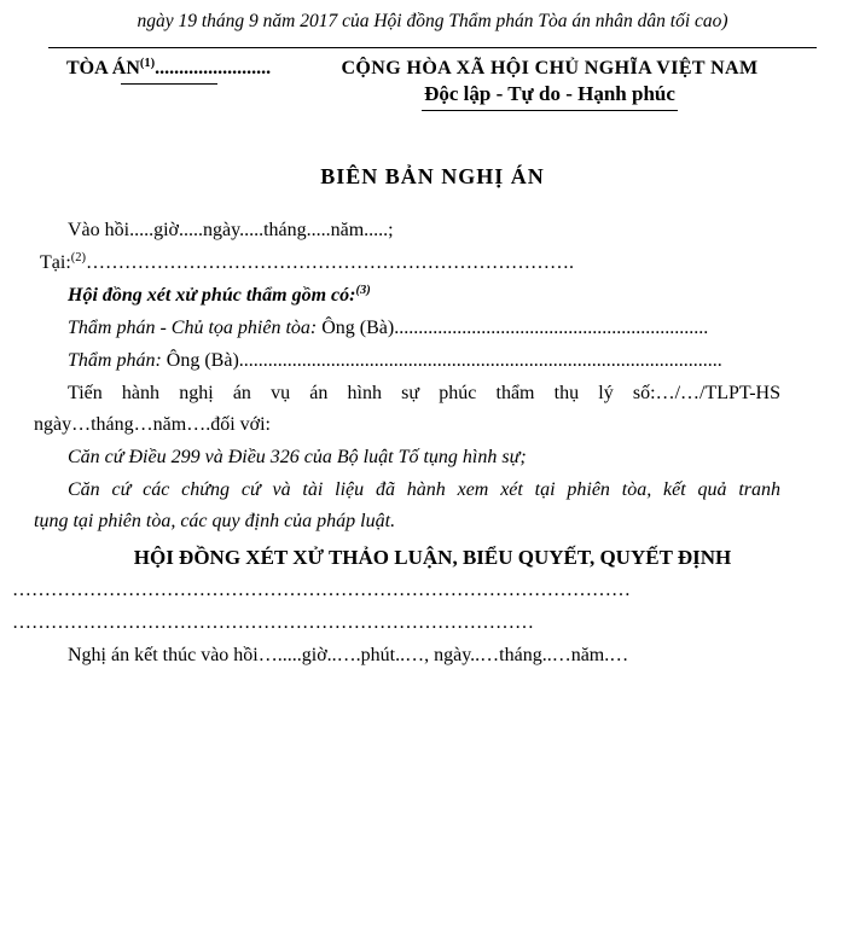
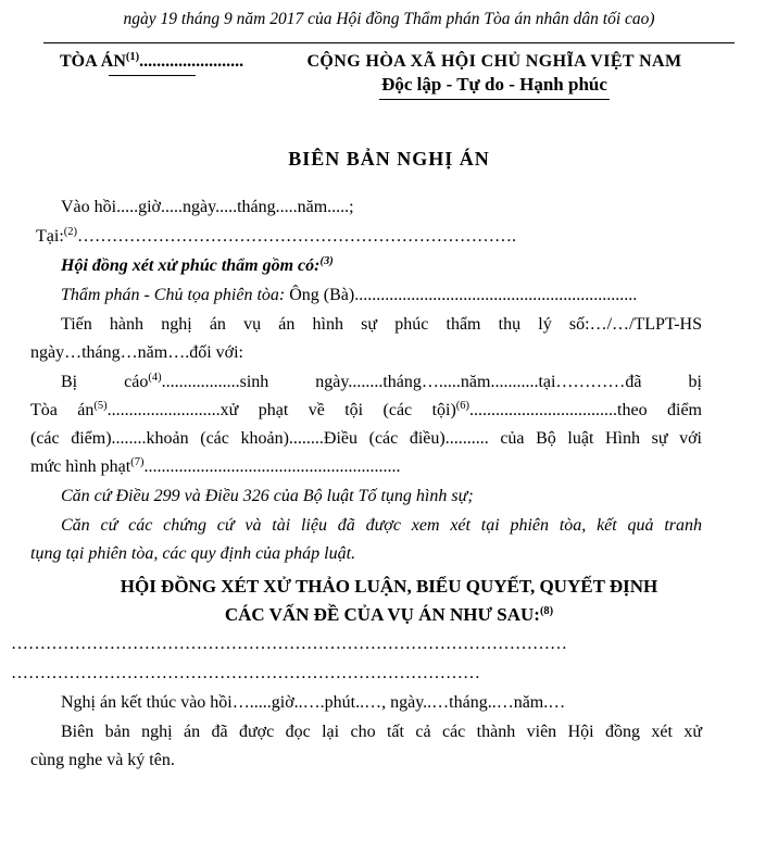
  ngày 19 tháng 9 năm 2017 của Hội đồng Thẩm phán Tòa án nhân dân tối cao)
  TÒA ÁN(1)........................
  CỘNG HÒA XÃ HỘI CHỦ NGHĨA VIỆT NAM
  Độc lập - Tự do - Hạnh phúc
  BIÊN BẢN NGHỊ ÁN
  Vào hồi.....giờ.....ngày.....tháng.....năm.....;
  Tại:(2)………………………………………………………………….
  Hội đồng xét xử phúc thẩm gồm có:(3)
  Thẩm phán - Chủ tọa phiên tòa: Ông (Bà).................................................................
- Thẩm phán: Ông (Bà)....................................................................................................
  Tiến hành nghị án vụ án hình sự phúc thẩm thụ lý số:…/…/TLPT-HS
  ngày…tháng…năm….đối với:
+ Bị cáo(4)..................sinh ngày........tháng….....năm...........tại…………đã bị
+ Tòa án(5)..........................xử phạt về tội (các tội)(6)..................................theo điểm
+ (các điểm)........khoản (các khoản)........Điều (các điều).......... của Bộ luật Hình sự với
+ mức hình phạt(7)...........................................................
  Căn cứ Điều 299 và Điều 326 của Bộ luật Tố tụng hình sự;
- Căn cứ các chứng cứ và tài liệu đã hành xem xét tại phiên tòa, kết quả tranh
+ Căn cứ các chứng cứ và tài liệu đã được xem xét tại phiên tòa, kết quả tranh
  tụng tại phiên tòa, các quy định của pháp luật.
  HỘI ĐỒNG XÉT XỬ THẢO LUẬN, BIỂU QUYẾT, QUYẾT ĐỊNH
+ CÁC VẤN ĐỀ CỦA VỤ ÁN NHƯ SAU:(8)
  ……………………………………………………………………………………
  ………………………………………………………………………
  Nghị án kết thúc vào hồi….....giờ..….phút..…, ngày..…tháng..…năm.…
+ Biên bản nghị án đã được đọc lại cho tất cả các thành viên Hội đồng xét xử
+ cùng nghe và ký tên.
